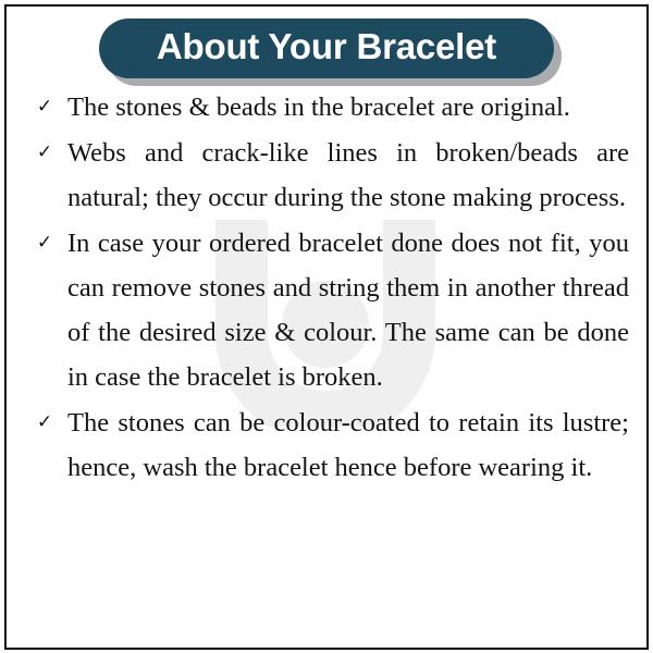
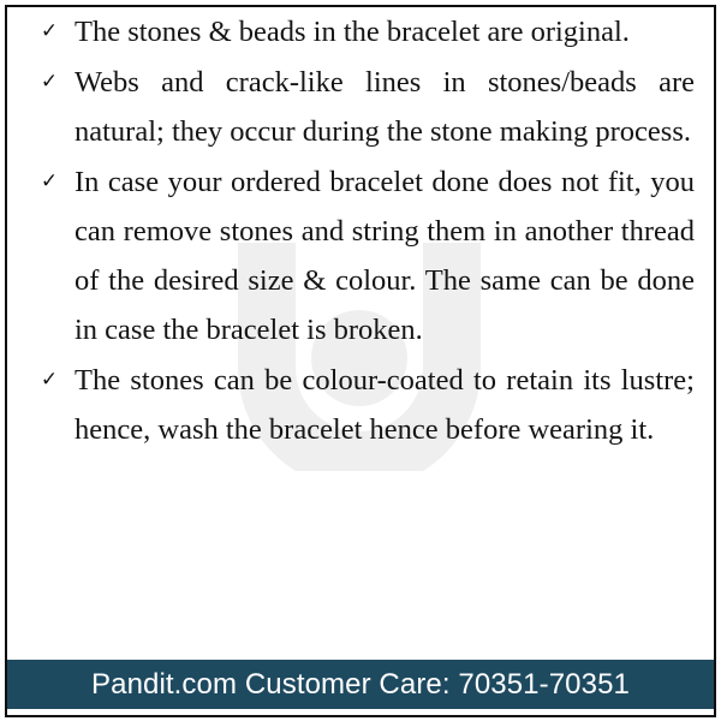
- About Your Bracelet
  ✓
  The stones & beads in the bracelet are original.
  ✓
- Webs and crack-like lines in broken/beads are natural; they occur during the stone making process.
+ Webs and crack-like lines in stones/beads are natural; they occur during the stone making process.
  ✓
  In case your ordered bracelet done does not fit, you can remove stones and string them in another thread of the desired size & colour. The same can be done in case the bracelet is broken.
  ✓
  The stones can be colour-coated to retain its lustre; hence, wash the bracelet hence before wearing it.
+ Pandit.com Customer Care: 70351-70351
